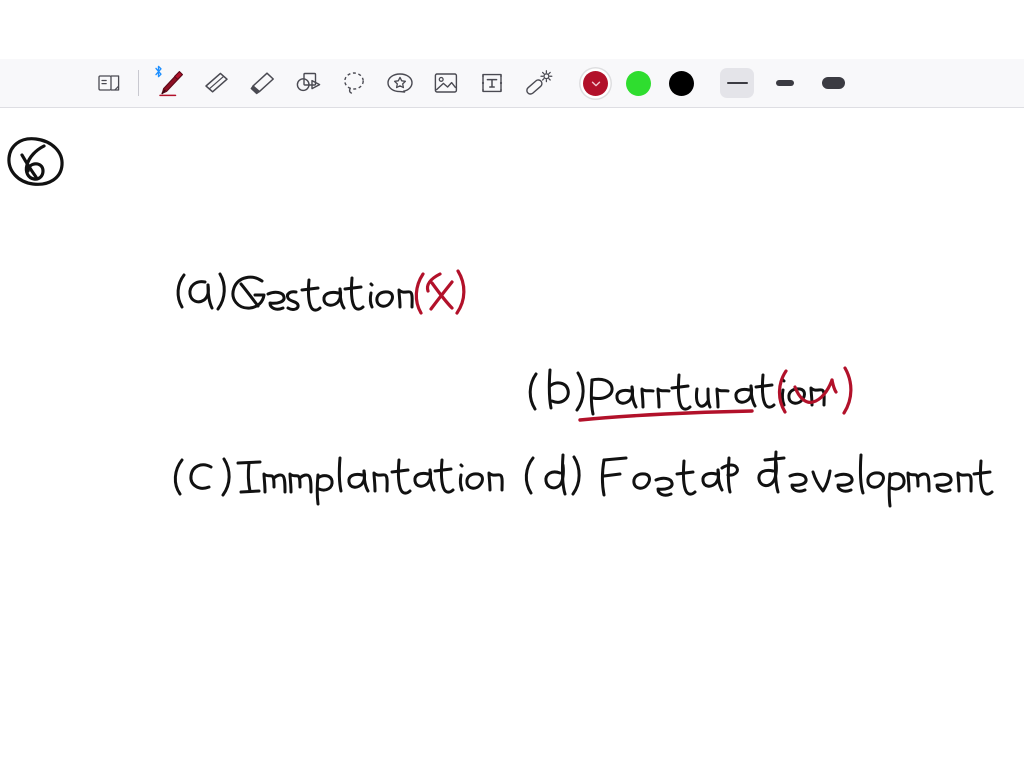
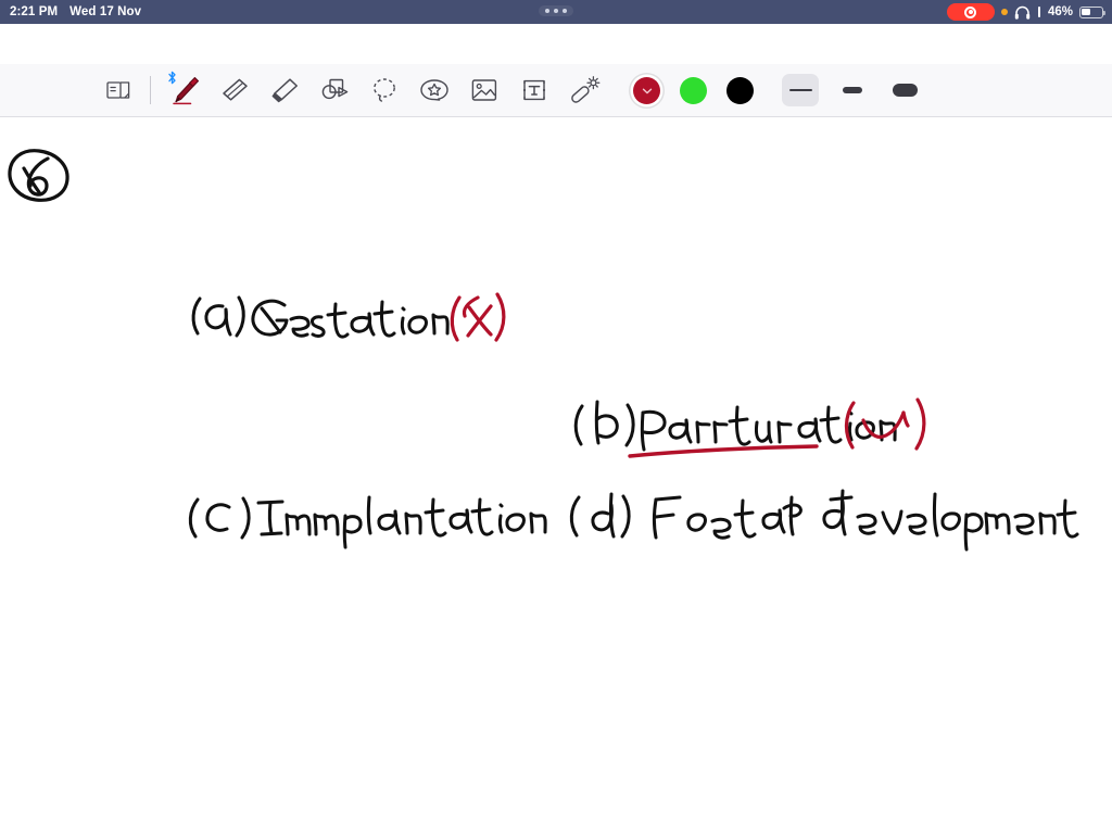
+ 2:21 PM
+ Wed 17 Nov
+ 46%
